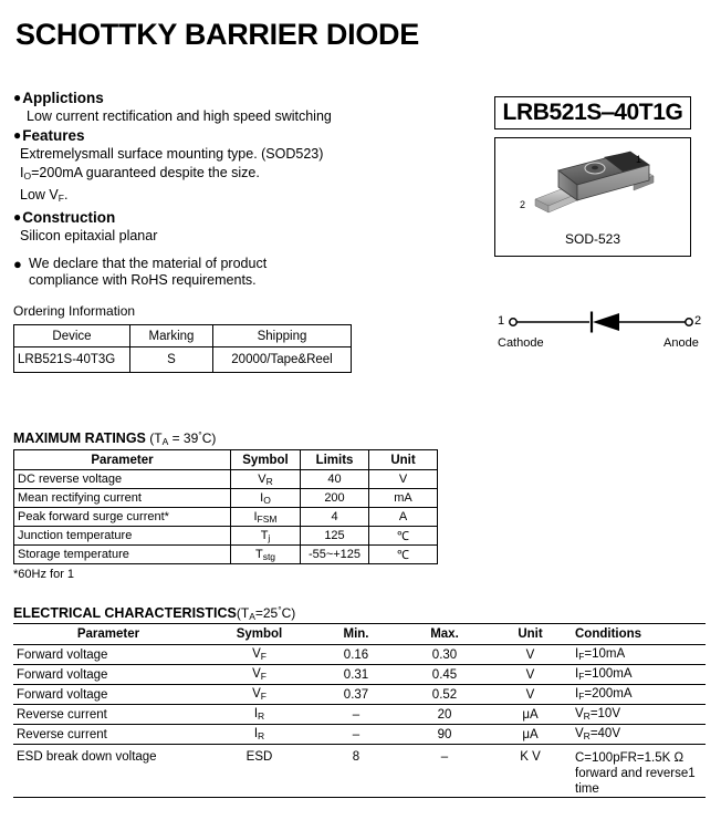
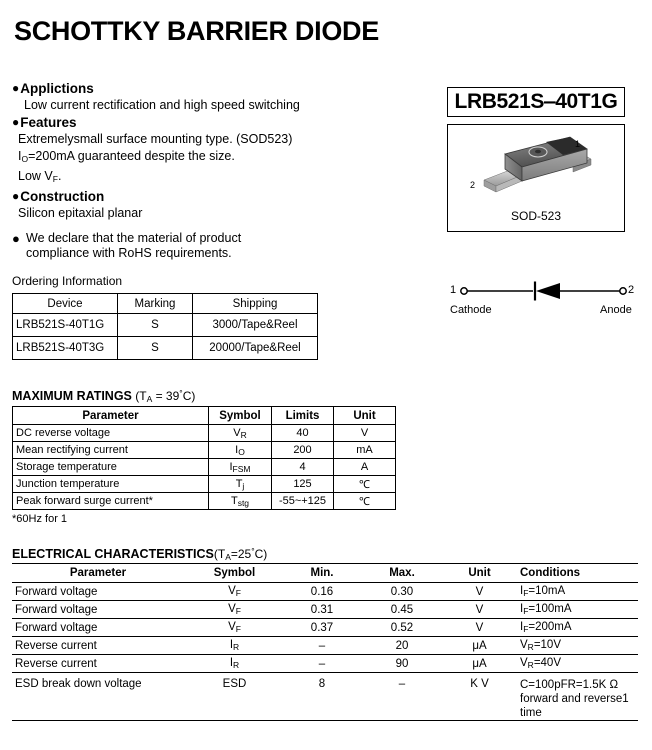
  SCHOTTKY BARRIER DIODE
  ●Applictions
  Low current rectification and high speed switching
  ●Features
  Extremelysmall surface mounting type. (SOD523)
  IO=200mA guaranteed despite the size.
  Low VF.
  ●Construction
  Silicon epitaxial planar
  ●
  We declare that the material of product
  compliance with RoHS requirements.
  Ordering Information
  Device	Marking	Shipping
+ LRB521S-40T1G	S	3000/Tape&Reel
  LRB521S-40T3G	S	20000/Tape&Reel
  LRB521S‒40T1G
  1
  2
  SOD-523
  1
  2
  Cathode
  Anode
  MAXIMUM RATINGS (TA = 39°C)
  Parameter	Symbol	Limits	Unit
  DC reverse voltage	VR	40	V
  Mean rectifying current	IO	200	mA
- Peak forward surge current*	IFSM	4	A
+ Storage temperature	IFSM	4	A
  Junction temperature	Tj	125	℃
- Storage temperature	Tstg	-55~+125	℃
+ Peak forward surge current*	Tstg	-55~+125	℃
  *60Hz for 1
  ELECTRICAL CHARACTERISTICS(TA=25°C)
  Parameter	Symbol	Min.	Max.	Unit	Conditions
  Forward voltage	VF	0.16	0.30	V	IF=10mA
  Forward voltage	VF	0.31	0.45	V	IF=100mA
  Forward voltage	VF	0.37	0.52	V	IF=200mA
  Reverse current	IR	–	20	μA	VR=10V
  Reverse current	IR	–	90	μA	VR=40V
  ESD break down voltage	ESD	8	–	K V	C=100pFR=1.5K Ω forward and reverse1 time
